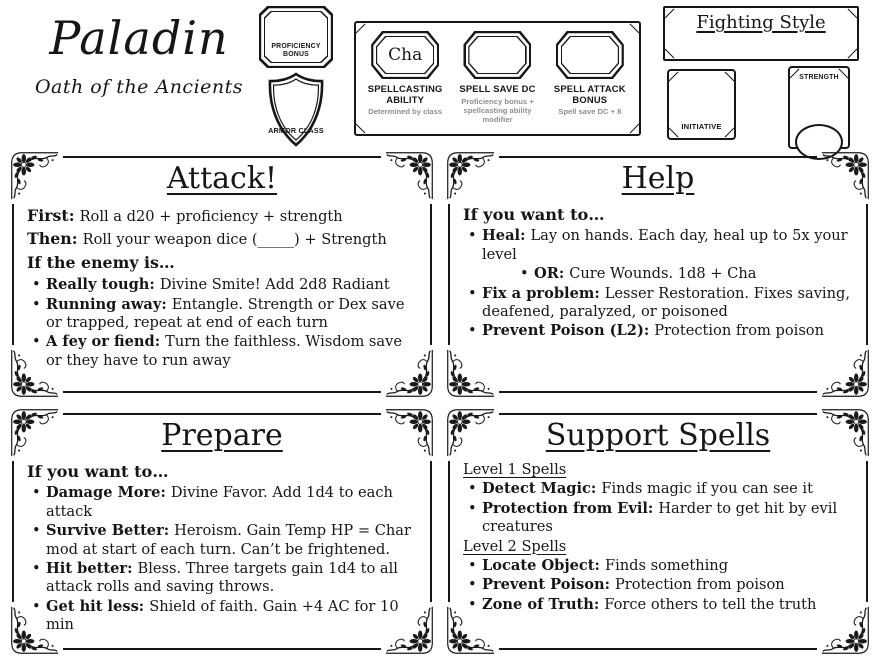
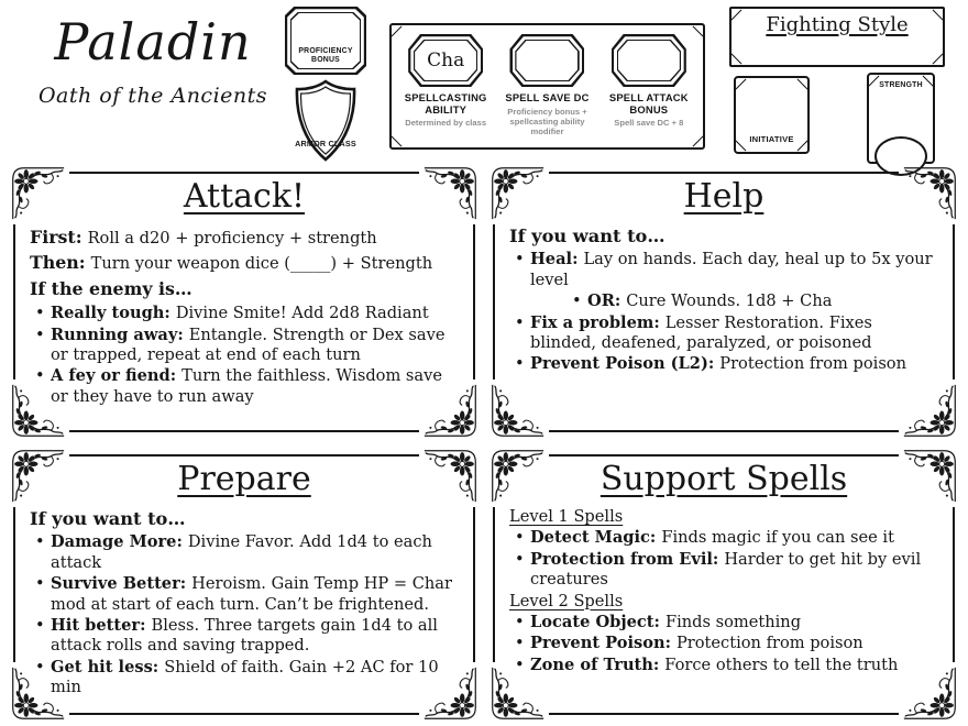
  Paladin
  Oath of the Ancients
  ARMOR CLASS
  Cha
  SPELLCASTING ABILITY
  Determined by class
  SPELL SAVE DC
  Proficiency bonus + spellcasting ability modifier
  SPELL ATTACK BONUS
  Spell save DC + 8
  Fighting Style
  INITIATIVE
  Attack!
  First: Roll a d20 + proficiency + strength
- Then: Roll your weapon dice (_____) + Strength
+ Then: Turn your weapon dice (_____) + Strength
  If the enemy is…
  Really tough: Divine Smite! Add 2d8 Radiant
  Running away: Entangle. Strength or Dex save or trapped, repeat at end of each turn
  A fey or fiend: Turn the faithless. Wisdom save or they have to run away
  Help
  If you want to…
  Heal: Lay on hands. Each day, heal up to 5x your level
  OR: Cure Wounds. 1d8 + Cha
- Fix a problem: Lesser Restoration. Fixes saving, deafened, paralyzed, or poisoned
+ Fix a problem: Lesser Restoration. Fixes blinded, deafened, paralyzed, or poisoned
  Prevent Poison (L2): Protection from poison
  Prepare
  If you want to…
  Damage More: Divine Favor. Add 1d4 to each attack
  Survive Better: Heroism. Gain Temp HP = Char mod at start of each turn. Can’t be frightened.
- Hit better: Bless. Three targets gain 1d4 to all attack rolls and saving throws.
+ Hit better: Bless. Three targets gain 1d4 to all attack rolls and saving trapped.
- Get hit less: Shield of faith. Gain +4 AC for 10 min
+ Get hit less: Shield of faith. Gain +2 AC for 10 min
  Support Spells
  Level 1 Spells
  Detect Magic: Finds magic if you can see it
  Protection from Evil: Harder to get hit by evil creatures
  Level 2 Spells
  Locate Object: Finds something
  Prevent Poison: Protection from poison
  Zone of Truth: Force others to tell the truth
